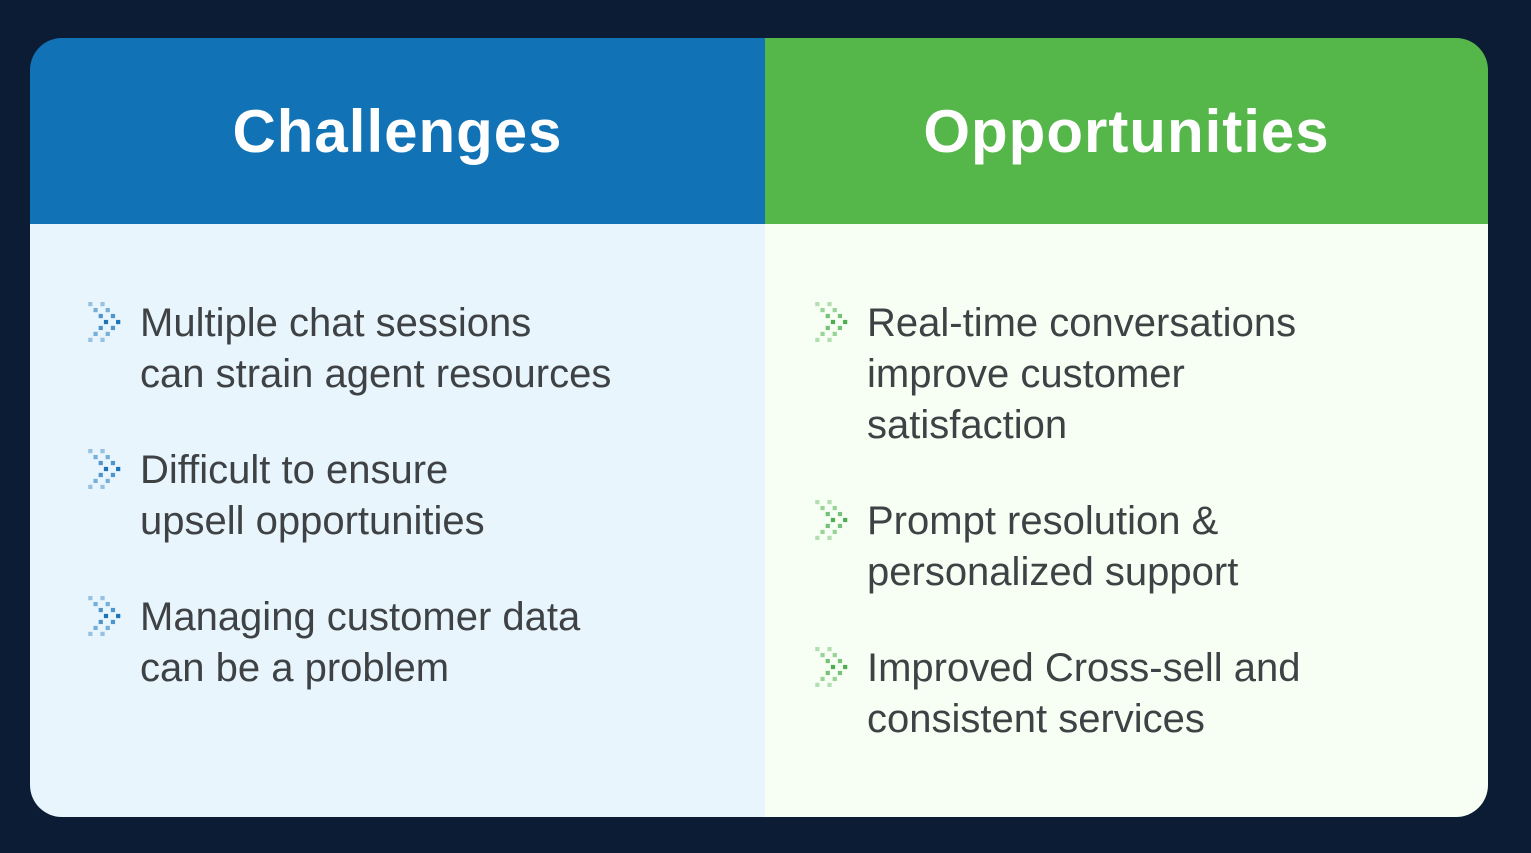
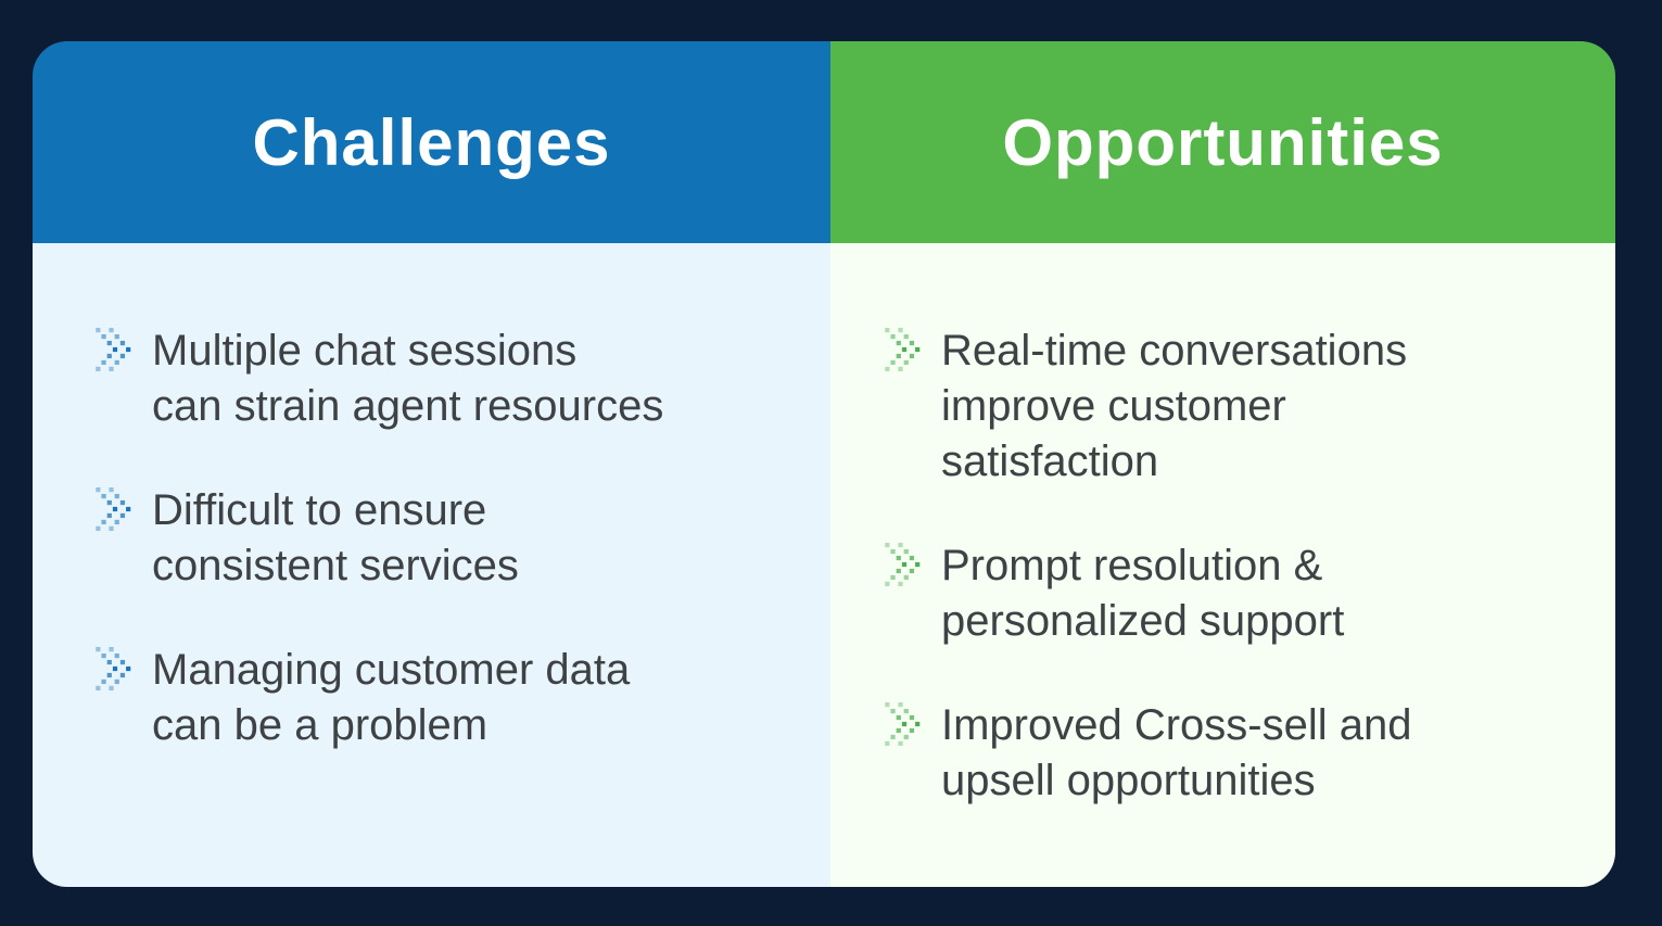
  Challenges
  Multiple chat sessions
  can strain agent resources
  Difficult to ensure
- upsell opportunities
+ consistent services
  Managing customer data
  can be a problem
  Opportunities
  Real-time conversations
  improve customer
  satisfaction
  Prompt resolution &
  personalized support
  Improved Cross-sell and
- consistent services
+ upsell opportunities
